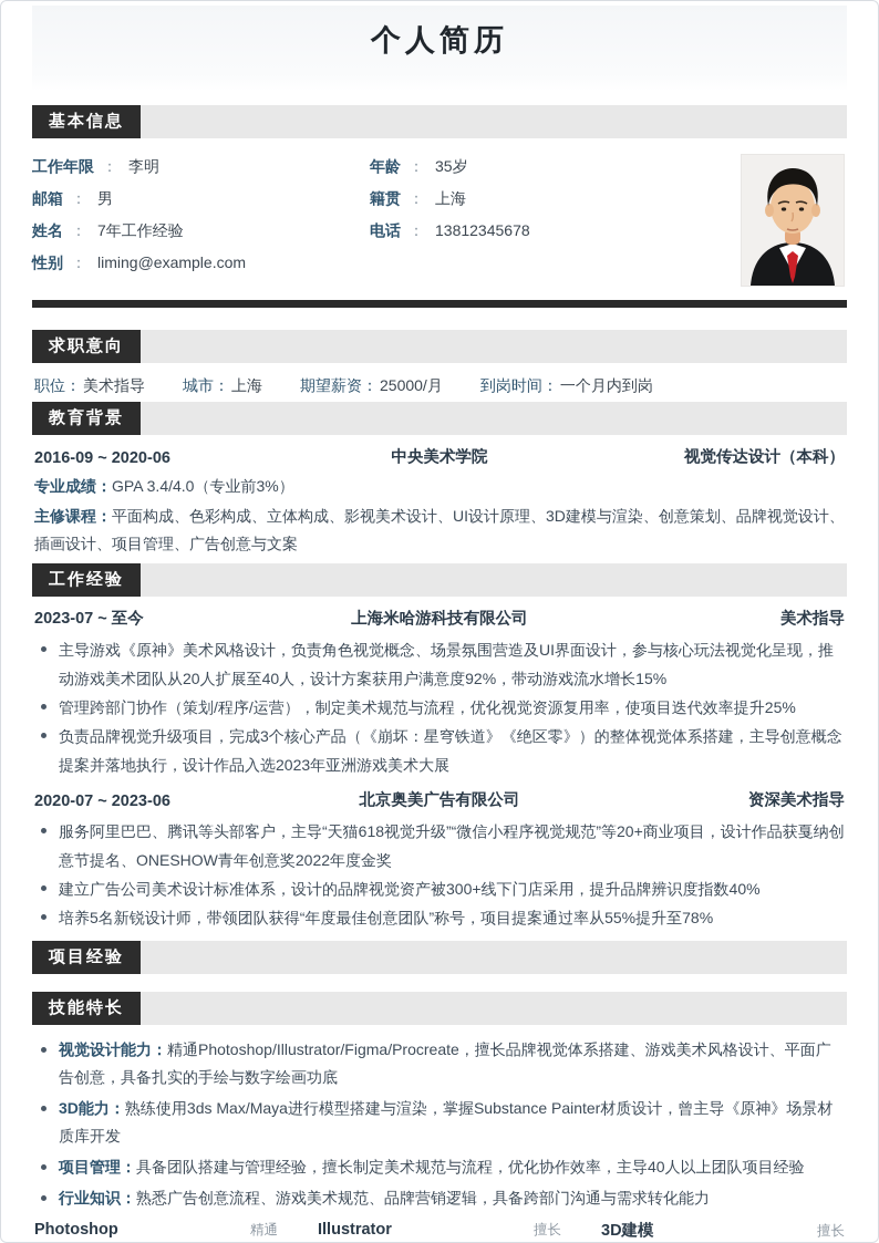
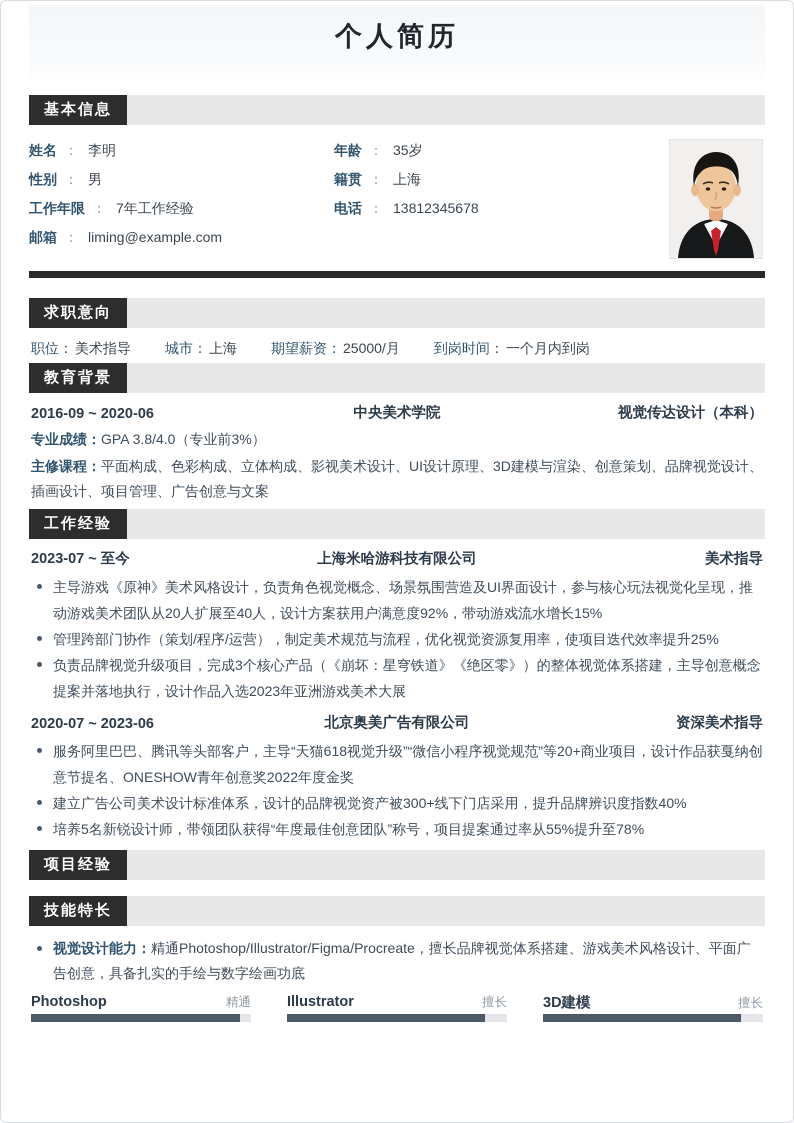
  个人简历
  基本信息
- 工作年限 ： 李明
+ 姓名 ： 李明
  年龄 ： 35岁
- 邮箱 ： 男
+ 性别 ： 男
  籍贯 ： 上海
- 姓名 ： 7年工作经验
+ 工作年限 ： 7年工作经验
  电话 ： 13812345678
- 性别 ： liming@example.com
+ 邮箱 ： liming@example.com
  求职意向
  职位： 美术指导
  城市： 上海
  期望薪资： 25000/月
  到岗时间： 一个月内到岗
  教育背景
  2016-09 ~ 2020-06
  中央美术学院
  视觉传达设计（本科）
- 专业成绩：GPA 3.4/4.0（专业前3%）
+ 专业成绩：GPA 3.8/4.0（专业前3%）
  主修课程：平面构成、色彩构成、立体构成、影视美术设计、UI设计原理、3D建模与渲染、创意策划、品牌视觉设计、插画设计、项目管理、广告创意与文案
  工作经验
  2023-07 ~ 至今
  上海米哈游科技有限公司
  美术指导
  主导游戏《原神》美术风格设计，负责角色视觉概念、场景氛围营造及UI界面设计，参与核心玩法视觉化呈现，推动游戏美术团队从20人扩展至40人，设计方案获用户满意度92%，带动游戏流水增长15%
  管理跨部门协作（策划/程序/运营），制定美术规范与流程，优化视觉资源复用率，使项目迭代效率提升25%
  负责品牌视觉升级项目，完成3个核心产品（《崩坏：星穹铁道》《绝区零》）的整体视觉体系搭建，主导创意概念提案并落地执行，设计作品入选2023年亚洲游戏美术大展
  2020-07 ~ 2023-06
  北京奥美广告有限公司
  资深美术指导
  服务阿里巴巴、腾讯等头部客户，主导“天猫618视觉升级”“微信小程序视觉规范”等20+商业项目，设计作品获戛纳创意节提名、ONESHOW青年创意奖2022年度金奖
  建立广告公司美术设计标准体系，设计的品牌视觉资产被300+线下门店采用，提升品牌辨识度指数40%
  培养5名新锐设计师，带领团队获得“年度最佳创意团队”称号，项目提案通过率从55%提升至78%
  项目经验
  技能特长
  视觉设计能力：精通Photoshop/Illustrator/Figma/Procreate，擅长品牌视觉体系搭建、游戏美术风格设计、平面广告创意，具备扎实的手绘与数字绘画功底
- 3D能力：熟练使用3ds Max/Maya进行模型搭建与渲染，掌握Substance Painter材质设计，曾主导《原神》场景材质库开发
- 项目管理：具备团队搭建与管理经验，擅长制定美术规范与流程，优化协作效率，主导40人以上团队项目经验
- 行业知识：熟悉广告创意流程、游戏美术规范、品牌营销逻辑，具备跨部门沟通与需求转化能力
  Photoshop
  精通
  Illustrator
  擅长
  3D建模
  擅长
